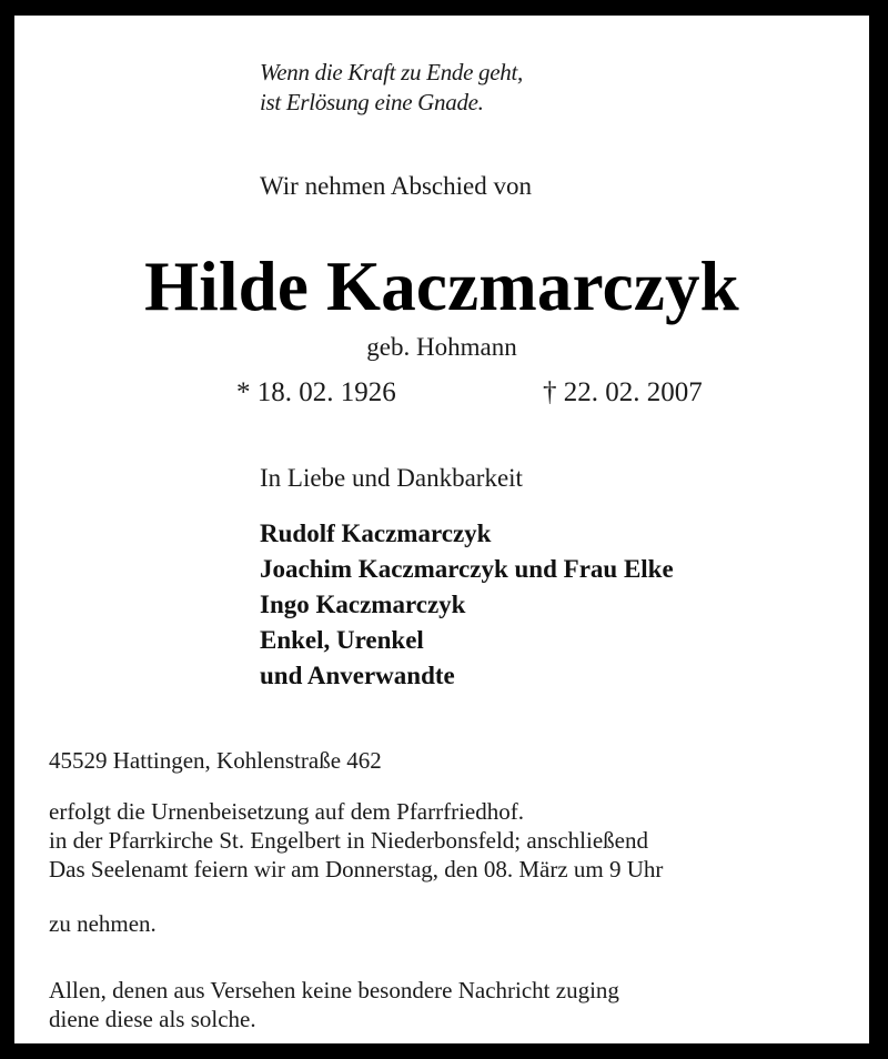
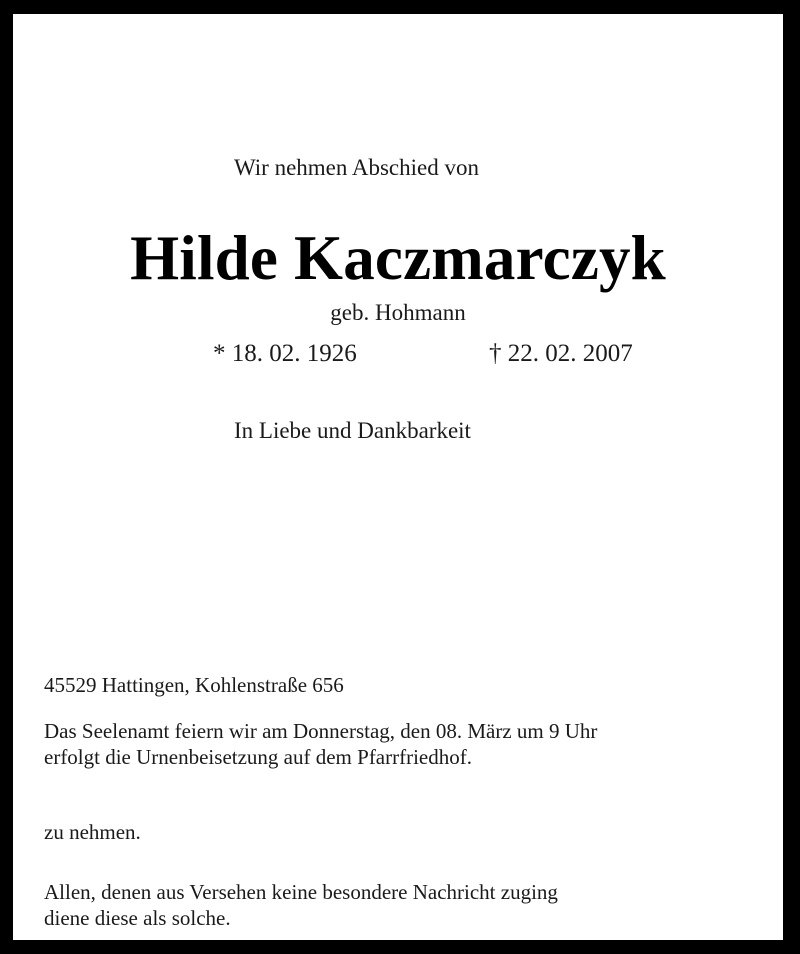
- Wenn die Kraft zu Ende geht,
- ist Erlösung eine Gnade.
  Wir nehmen Abschied von
  Hilde Kaczmarczyk
  geb. Hohmann
  * 18. 02. 1926
  † 22. 02. 2007
  In Liebe und Dankbarkeit
- Rudolf Kaczmarczyk
- Joachim Kaczmarczyk und Frau Elke
- Ingo Kaczmarczyk
- Enkel, Urenkel
- und Anverwandte
- 45529 Hattingen, Kohlenstraße 462
+ 45529 Hattingen, Kohlenstraße 656
- erfolgt die Urnenbeisetzung auf dem Pfarrfriedhof.
+ Das Seelenamt feiern wir am Donnerstag, den 08. März um 9 Uhr
- in der Pfarrkirche St. Engelbert in Niederbonsfeld; anschließend
- Das Seelenamt feiern wir am Donnerstag, den 08. März um 9 Uhr
+ erfolgt die Urnenbeisetzung auf dem Pfarrfriedhof.
  zu nehmen.
  Allen, denen aus Versehen keine besondere Nachricht zuging
  diene diese als solche.
